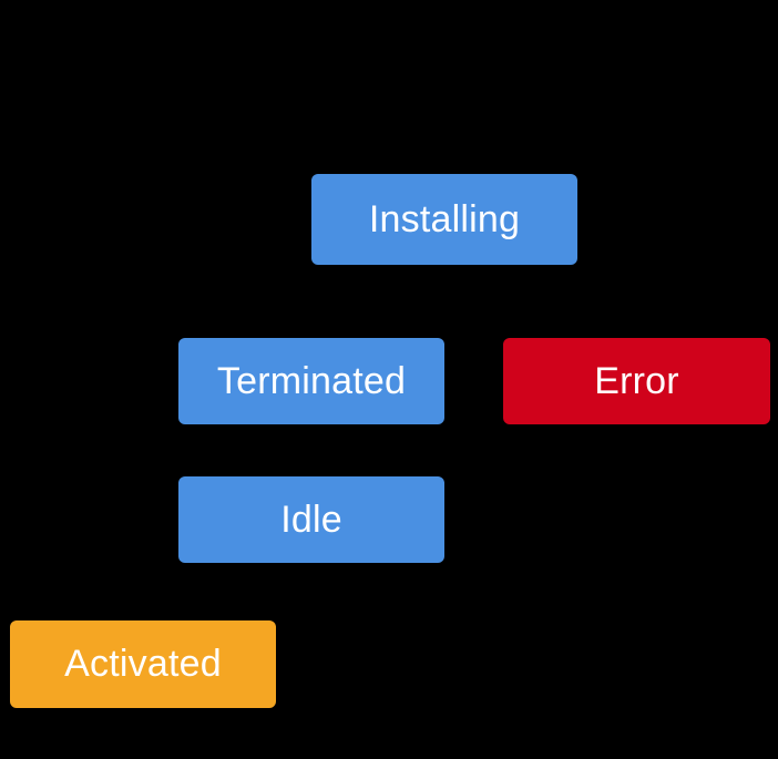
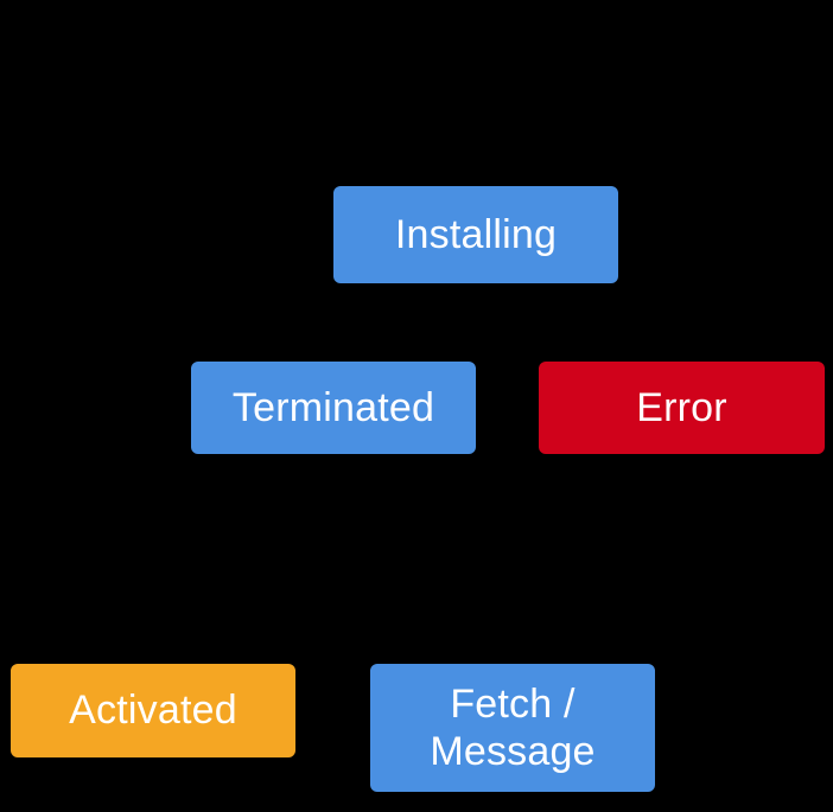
  Installing
  Terminated
  Error
- Idle
  Activated
+ Fetch /
+ Message
